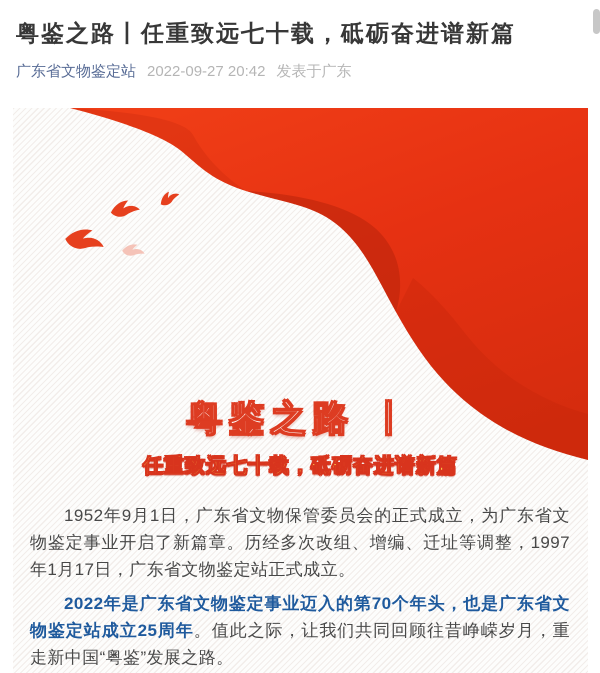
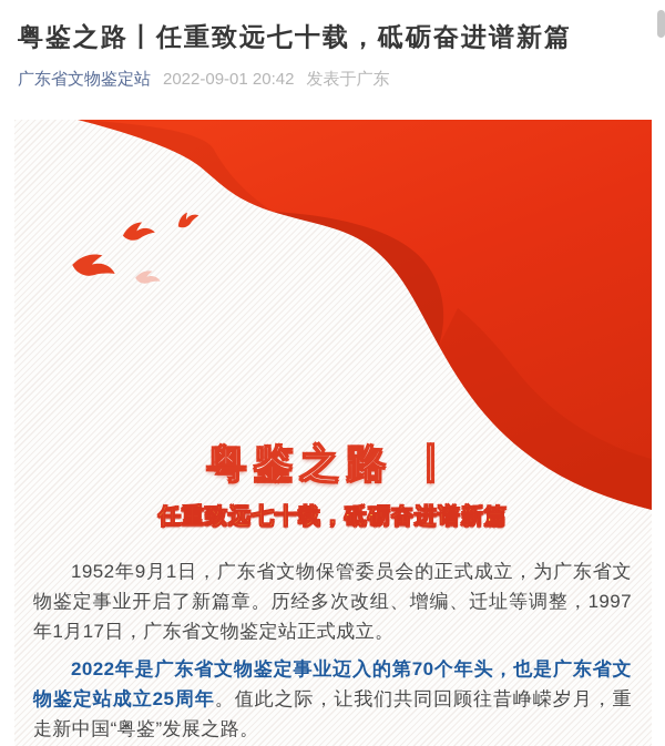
  粤鉴之路丨任重致远七十载，砥砺奋进谱新篇
  广东省文物鉴定站
- 2022-09-27 20:42
+ 2022-09-01 20:42
  发表于广东
  粤鉴之路 丨
  任重致远七十载，砥砺奋进谱新篇
  1952年9月1日，广东省文物保管委员会的正式成立，为广东省文物鉴定事业开启了新篇章。历经多次改组、增编、迁址等调整，1997年1月17日，广东省文物鉴定站正式成立。
  2022年是广东省文物鉴定事业迈入的第70个年头，也是广东省文物鉴定站成立25周年。值此之际，让我们共同回顾往昔峥嵘岁月，重走新中国“粤鉴”发展之路。
